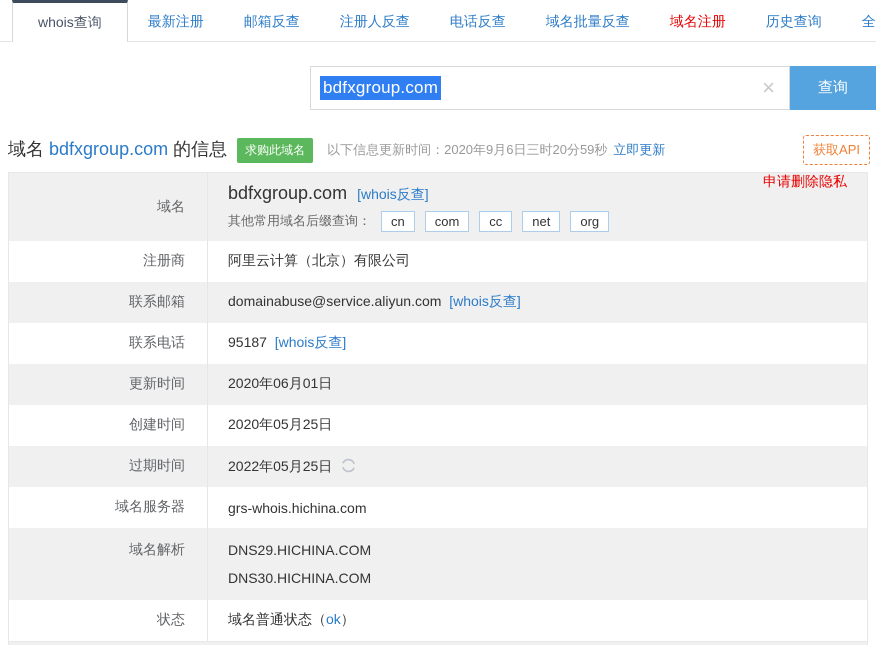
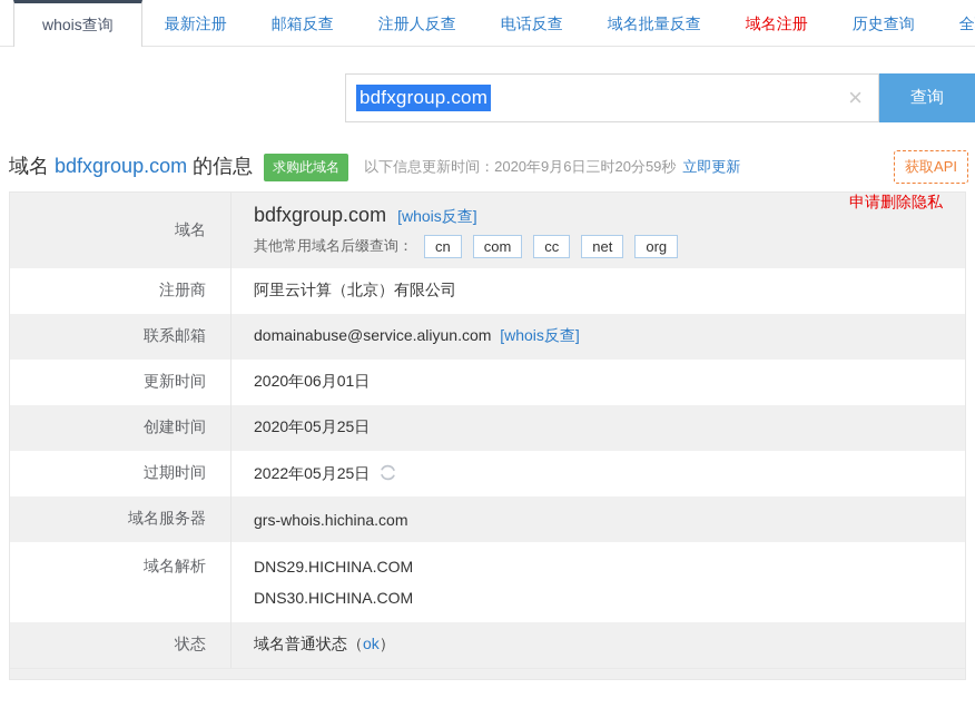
  whois查询
  最新注册
  邮箱反查
  注册人反查
  电话反查
  域名批量反查
  域名注册
  历史查询
  bdfxgroup.com
  ×
  查询
  域名 bdfxgroup.com 的信息
  求购此域名
  以下信息更新时间：2020年9月6日三时20分59秒
  立即更新
  获取API
  域名
  bdfxgroup.com
  [whois反查]
  其他常用域名后缀查询：
  cn
  com
  cc
  net
  org
  申请删除隐私
  注册商
  阿里云计算（北京）有限公司
  联系邮箱
  domainabuse@service.aliyun.com [whois反查]
- 联系电话
- 95187 [whois反查]
  更新时间
  2020年06月01日
  创建时间
  2020年05月25日
  过期时间
  2022年05月25日
  域名服务器
  grs-whois.hichina.com
  域名解析
  DNS29.HICHINA.COM
  DNS30.HICHINA.COM
  状态
  域名普通状态（ok）
